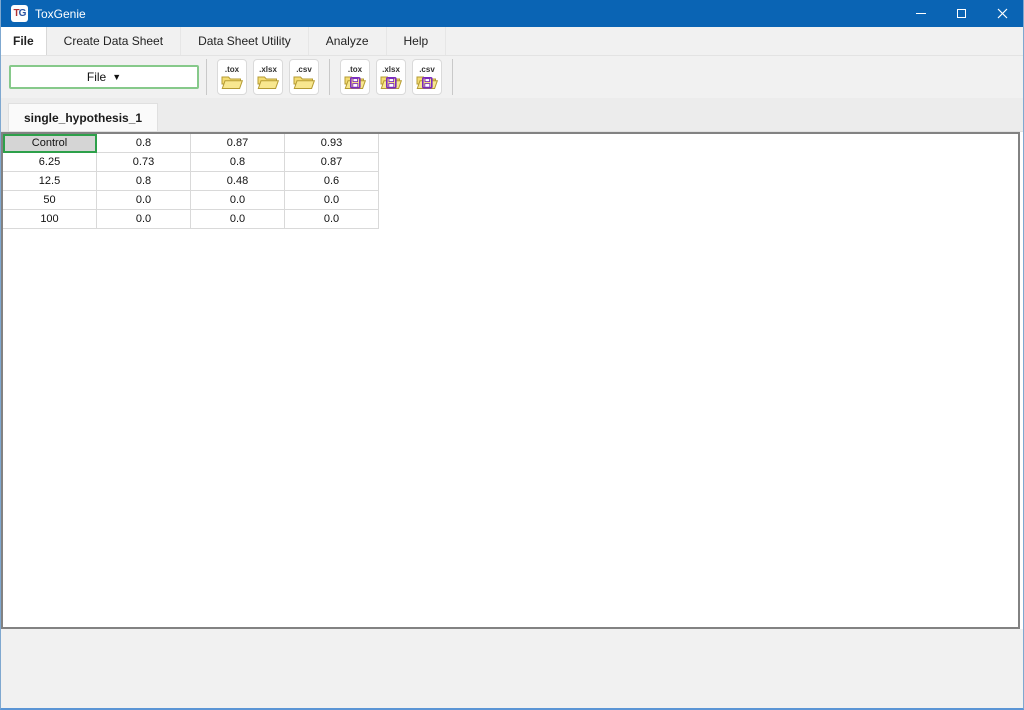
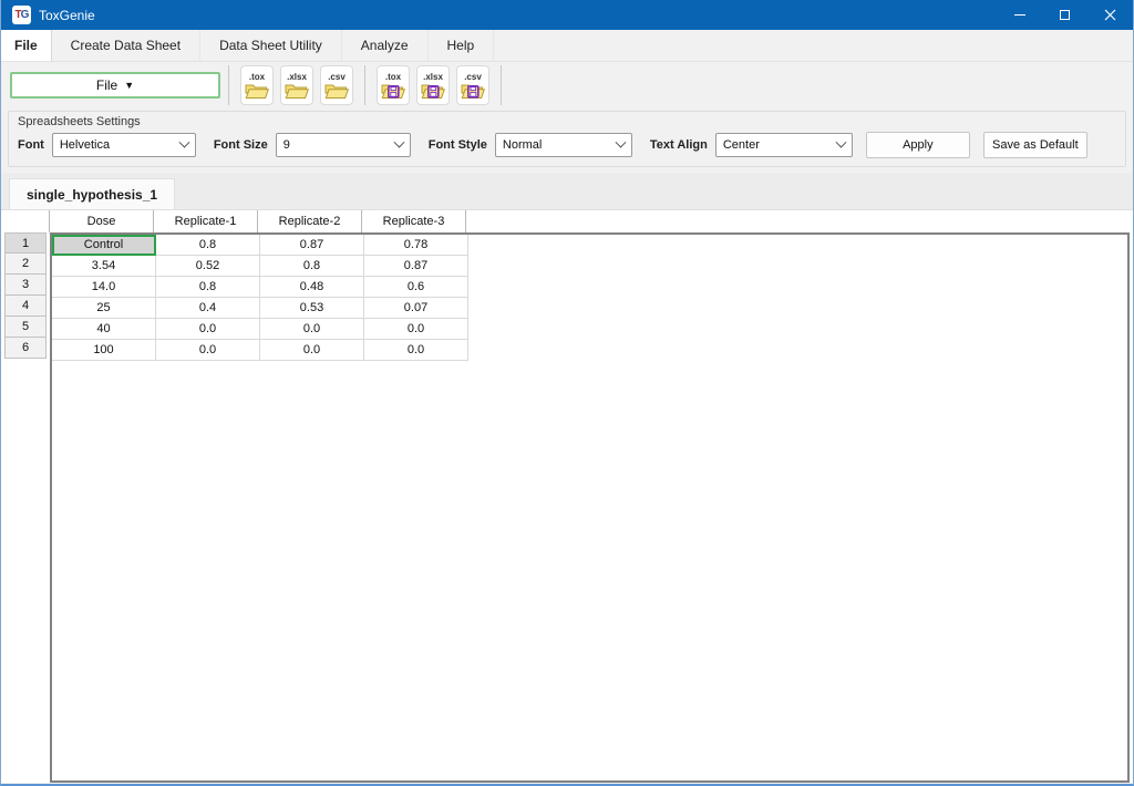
  T
  G
  ToxGenie
  File
  Create Data Sheet
  Data Sheet Utility
  Analyze
  Help
  File
  ▼
  .tox
  .xlsx
  .csv
  .tox
  .xlsx
  .csv
+ Spreadsheets Settings
+ Font
+ Helvetica
+ Font Size
+ 9
+ Font Style
+ Normal
+ Text Align
+ Center
+ Apply
+ Save as Default
  single_hypothesis_1
+ Dose
+ Replicate-1
+ Replicate-2
+ Replicate-3
+ 1
+ 2
+ 3
+ 4
+ 5
+ 6
  Control
  0.8
  0.87
- 0.93
+ 0.78
- 6.25
+ 3.54
- 0.73
+ 0.52
  0.8
  0.87
- 12.5
+ 14.0
  0.8
  0.48
  0.6
+ 25
+ 0.4
+ 0.53
+ 0.07
- 50
+ 40
  0.0
  0.0
  0.0
  100
  0.0
  0.0
  0.0
